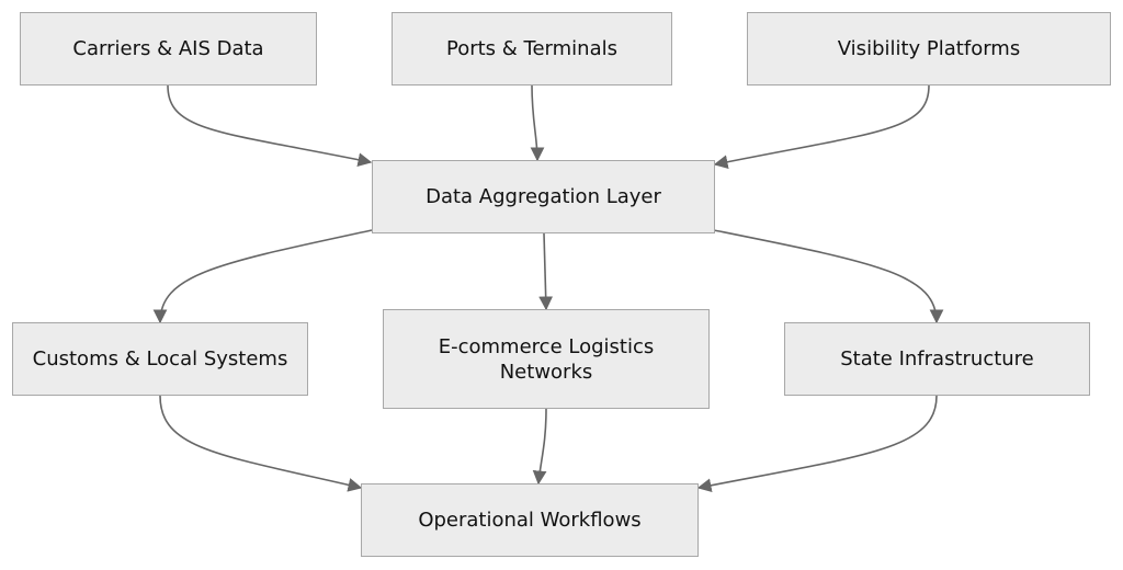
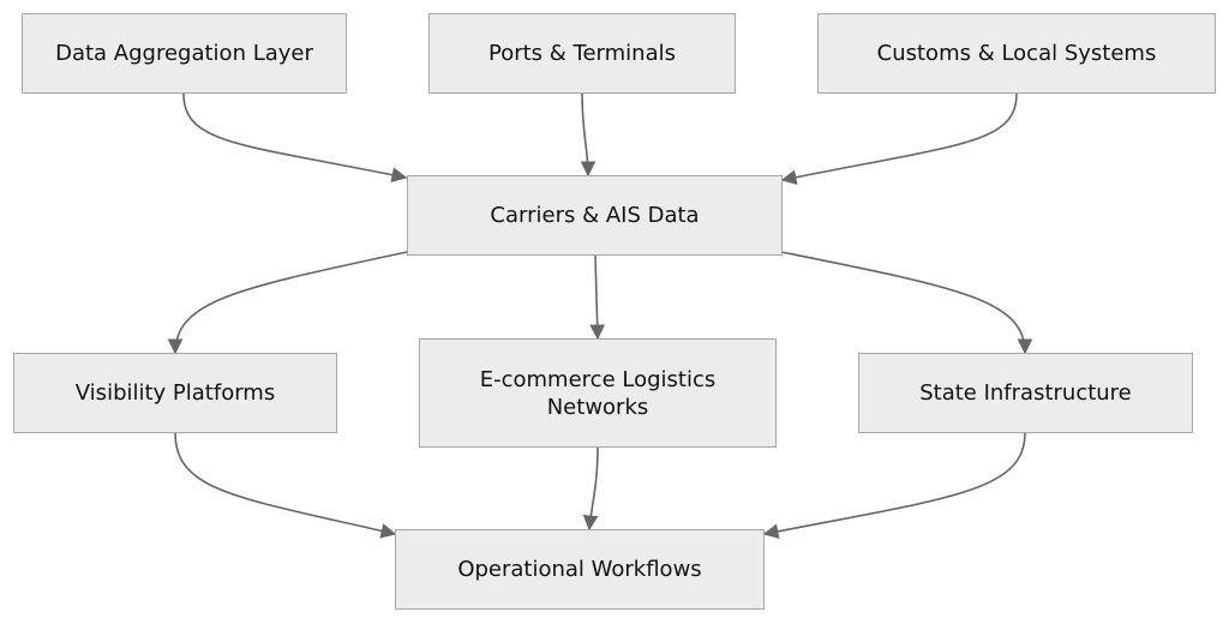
- Carriers & AIS Data
+ Data Aggregation Layer
  Ports & Terminals
- Visibility Platforms
+ Customs & Local Systems
- Data Aggregation Layer
+ Carriers & AIS Data
- Customs & Local Systems
+ Visibility Platforms
  E-commerce Logistics Networks
  State Infrastructure
  Operational Workflows
